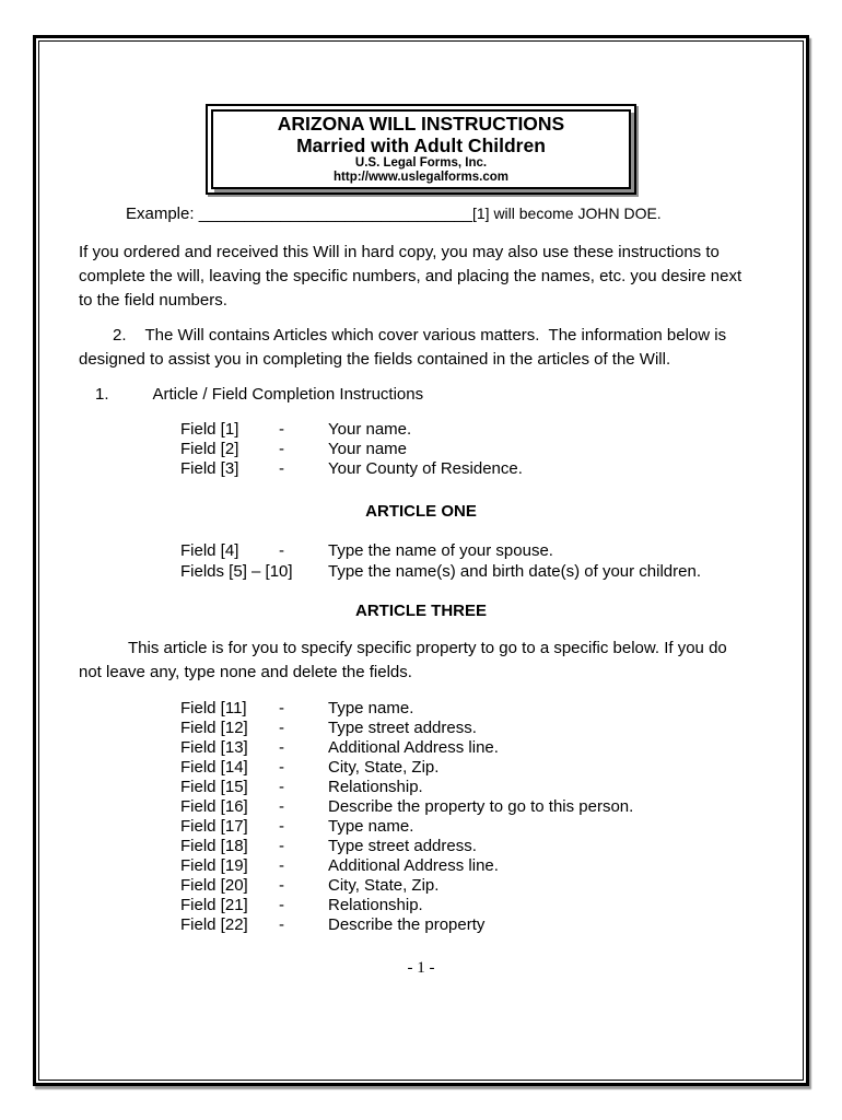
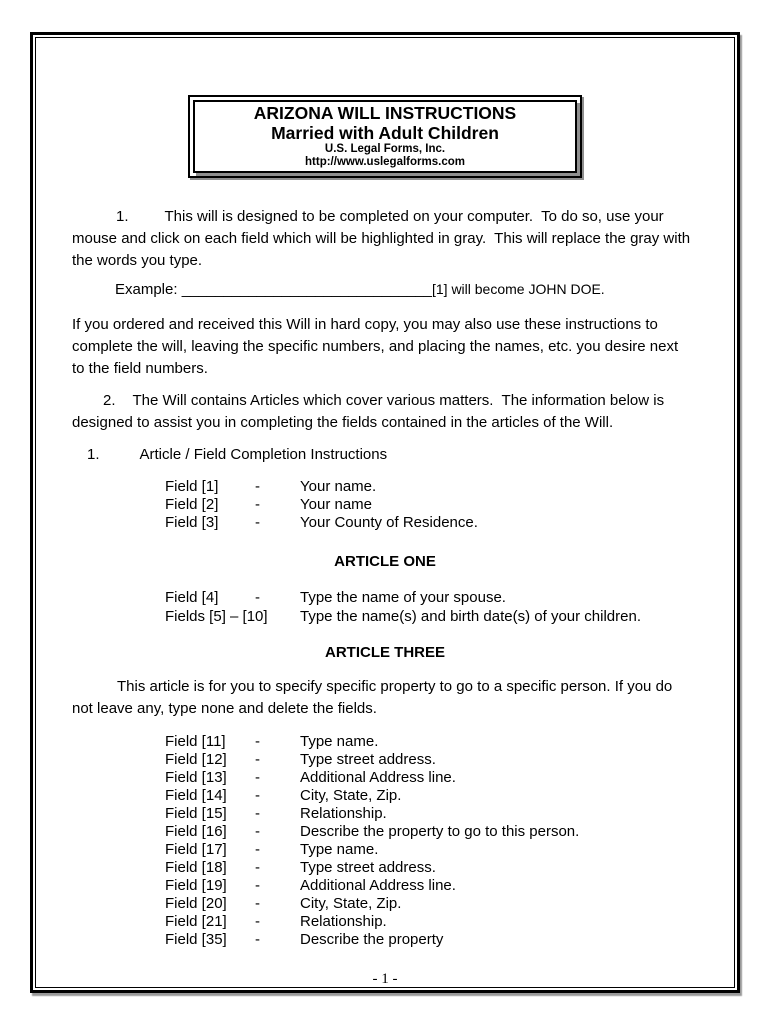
  ARIZONA WILL INSTRUCTIONS
  Married with Adult Children
  U.S. Legal Forms, Inc.
  http://www.uslegalforms.com
+ 1. This will is designed to be completed on your computer. To do so, use your
+ mouse and click on each field which will be highlighted in gray. This will replace the gray with
+ the words you type.
  Example: ______________________________[1] will become JOHN DOE.
  If you ordered and received this Will in hard copy, you may also use these instructions to
  complete the will, leaving the specific numbers, and placing the names, etc. you desire next
  to the field numbers.
  2. The Will contains Articles which cover various matters. The information below is
  designed to assist you in completing the fields contained in the articles of the Will.
  1. Article / Field Completion Instructions
  Field [1]
  -
  Your name.
  Field [2]
  -
  Your name
  Field [3]
  -
  Your County of Residence.
  ARTICLE ONE
  Field [4]
  -
  Type the name of your spouse.
  Fields [5] – [10]
  Type the name(s) and birth date(s) of your children.
  ARTICLE THREE
- This article is for you to specify specific property to go to a specific below. If you do
+ This article is for you to specify specific property to go to a specific person. If you do
  not leave any, type none and delete the fields.
  Field [11]
  -
  Type name.
  Field [12]
  -
  Type street address.
  Field [13]
  -
  Additional Address line.
  Field [14]
  -
  City, State, Zip.
  Field [15]
  -
  Relationship.
  Field [16]
  -
  Describe the property to go to this person.
  Field [17]
  -
  Type name.
  Field [18]
  -
  Type street address.
  Field [19]
  -
  Additional Address line.
  Field [20]
  -
  City, State, Zip.
  Field [21]
  -
  Relationship.
- Field [22]
+ Field [35]
  -
  Describe the property
  - 1 -
